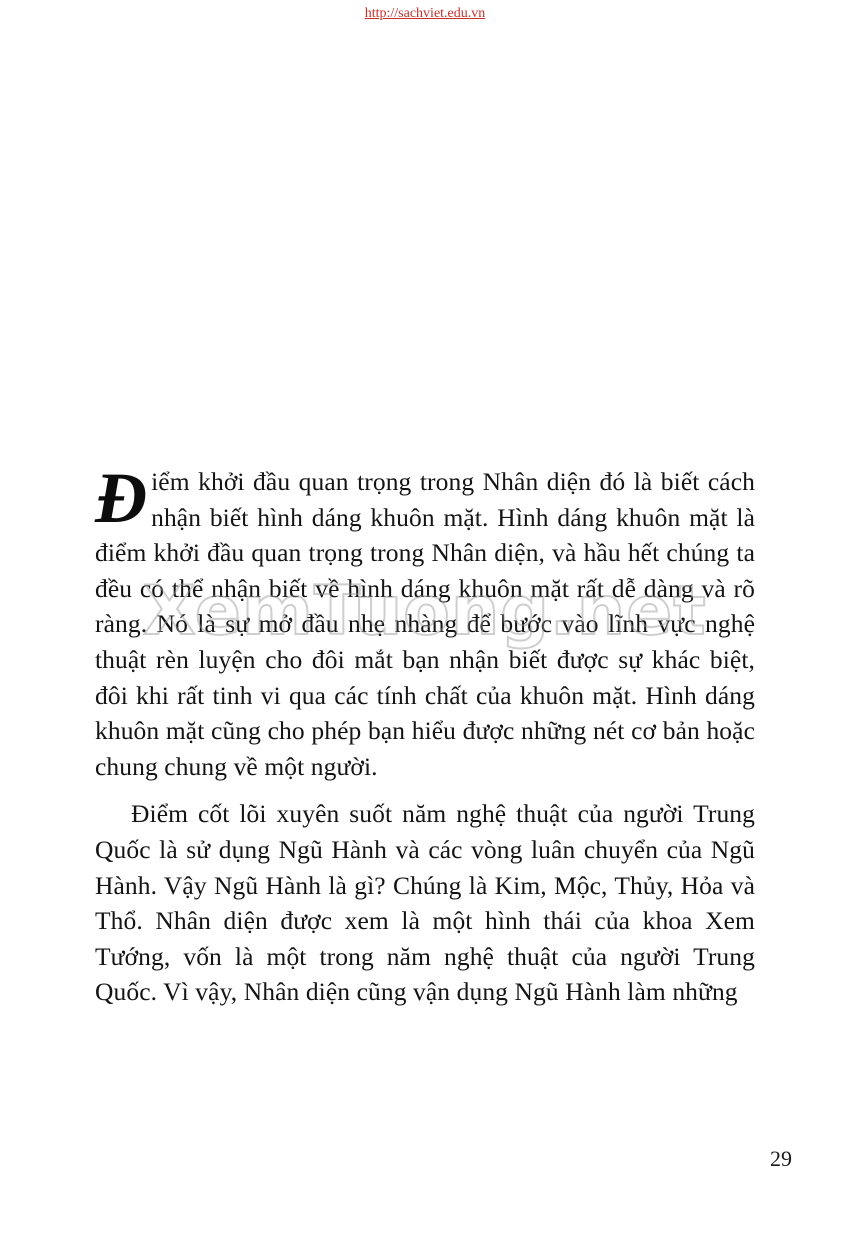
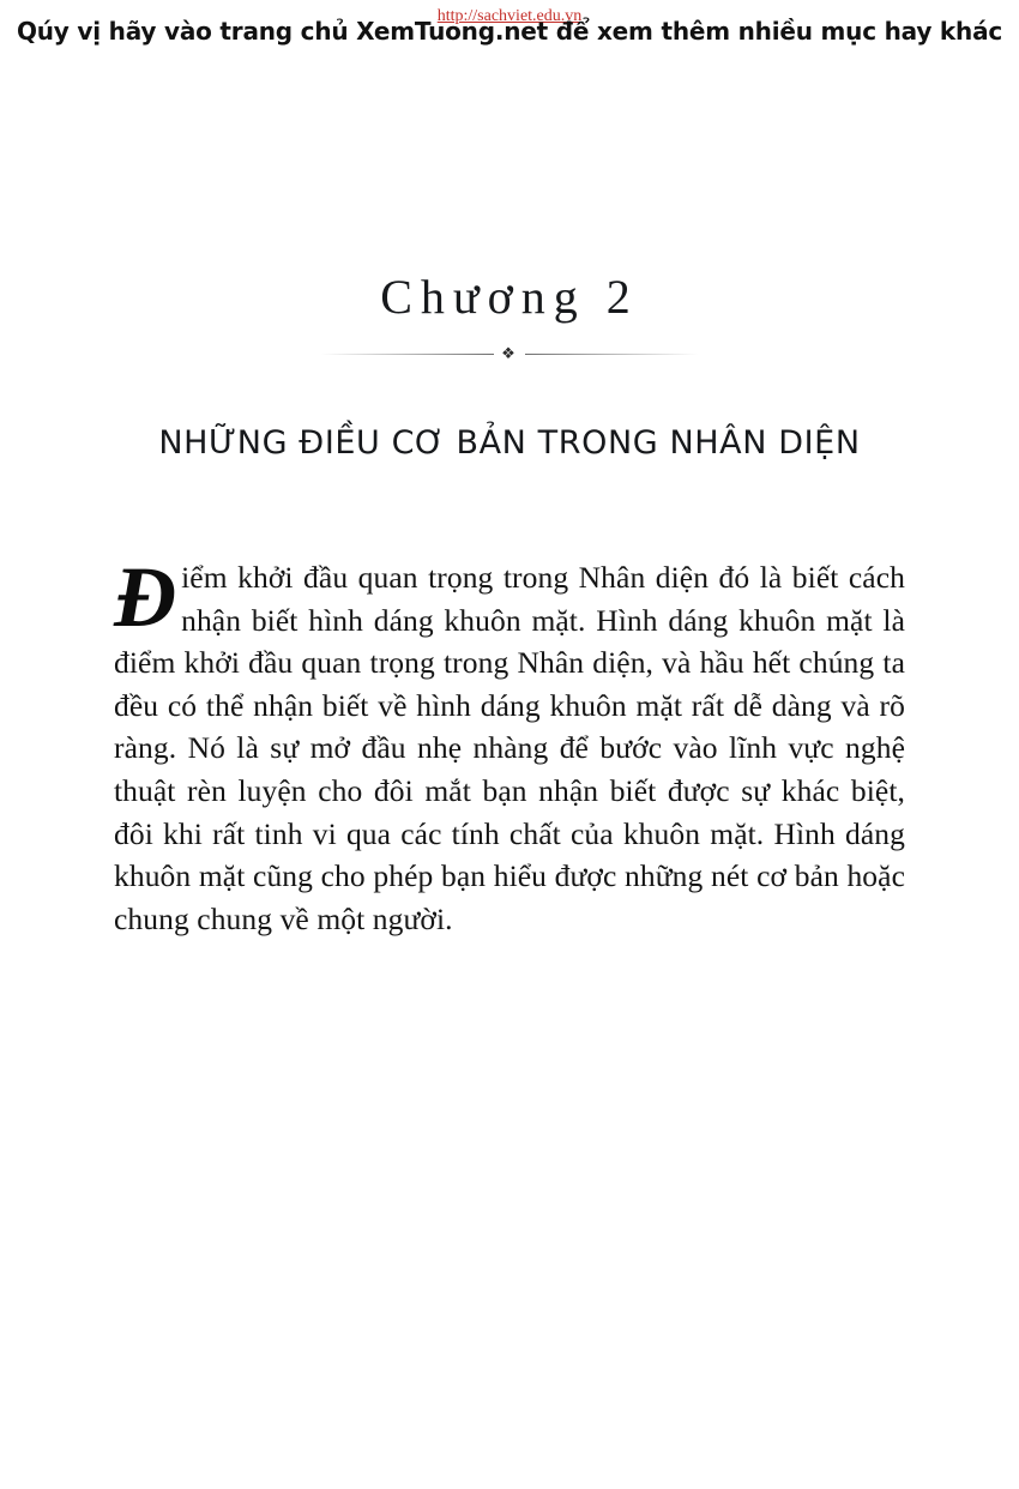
  http://sachviet.edu.vn
+ Qúy vị hãy vào trang chủ XemTuong.net để xem thêm nhiều mục hay khác
+ Chương 2
+ ❖
+ NHỮNG ĐIỀU CƠ BẢN TRONG NHÂN DIỆN
  Đ
  iểm khởi đầu quan trọng trong Nhân diện đó là biết cách nhận biết hình dáng khuôn mặt. Hình dáng khuôn mặt là điểm khởi đầu quan trọng trong Nhân diện, và hầu hết chúng ta đều có thể nhận biết về hình dáng khuôn mặt rất dễ dàng và rõ ràng. Nó là sự mở đầu nhẹ nhàng để bước vào lĩnh vực nghệ thuật rèn luyện cho đôi mắt bạn nhận biết được sự khác biệt, đôi khi rất tinh vi qua các tính chất của khuôn mặt. Hình dáng khuôn mặt cũng cho phép bạn hiểu được những nét cơ bản hoặc chung chung về một người.
- Điểm cốt lõi xuyên suốt năm nghệ thuật của người Trung Quốc là sử dụng Ngũ Hành và các vòng luân chuyển của Ngũ Hành. Vậy Ngũ Hành là gì? Chúng là Kim, Mộc, Thủy, Hỏa và Thổ. Nhân diện được xem là một hình thái của khoa Xem Tướng, vốn là một trong năm nghệ thuật của người Trung Quốc. Vì vậy, Nhân diện cũng vận dụng Ngũ Hành làm những
- XemTuong.net
- 29
